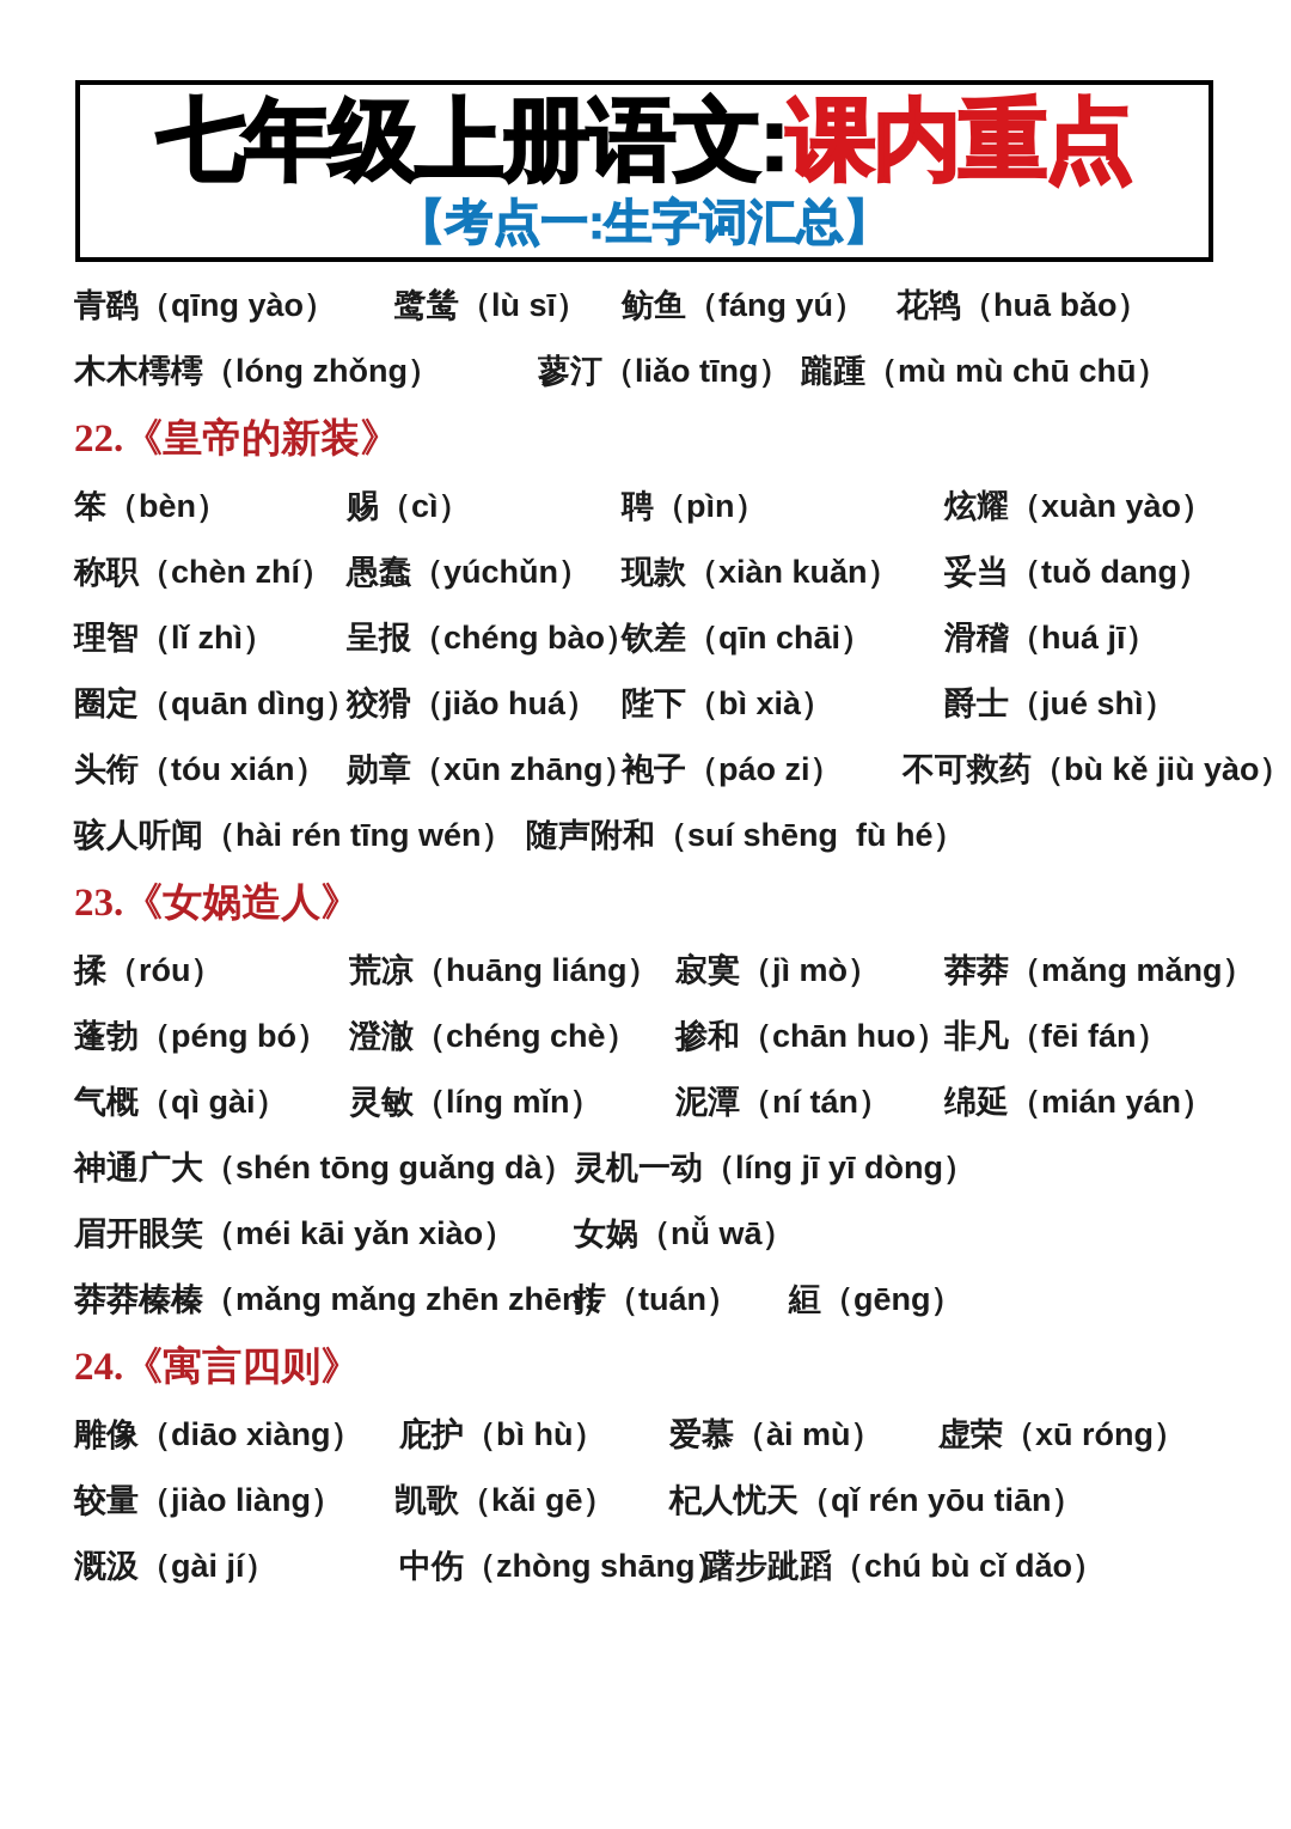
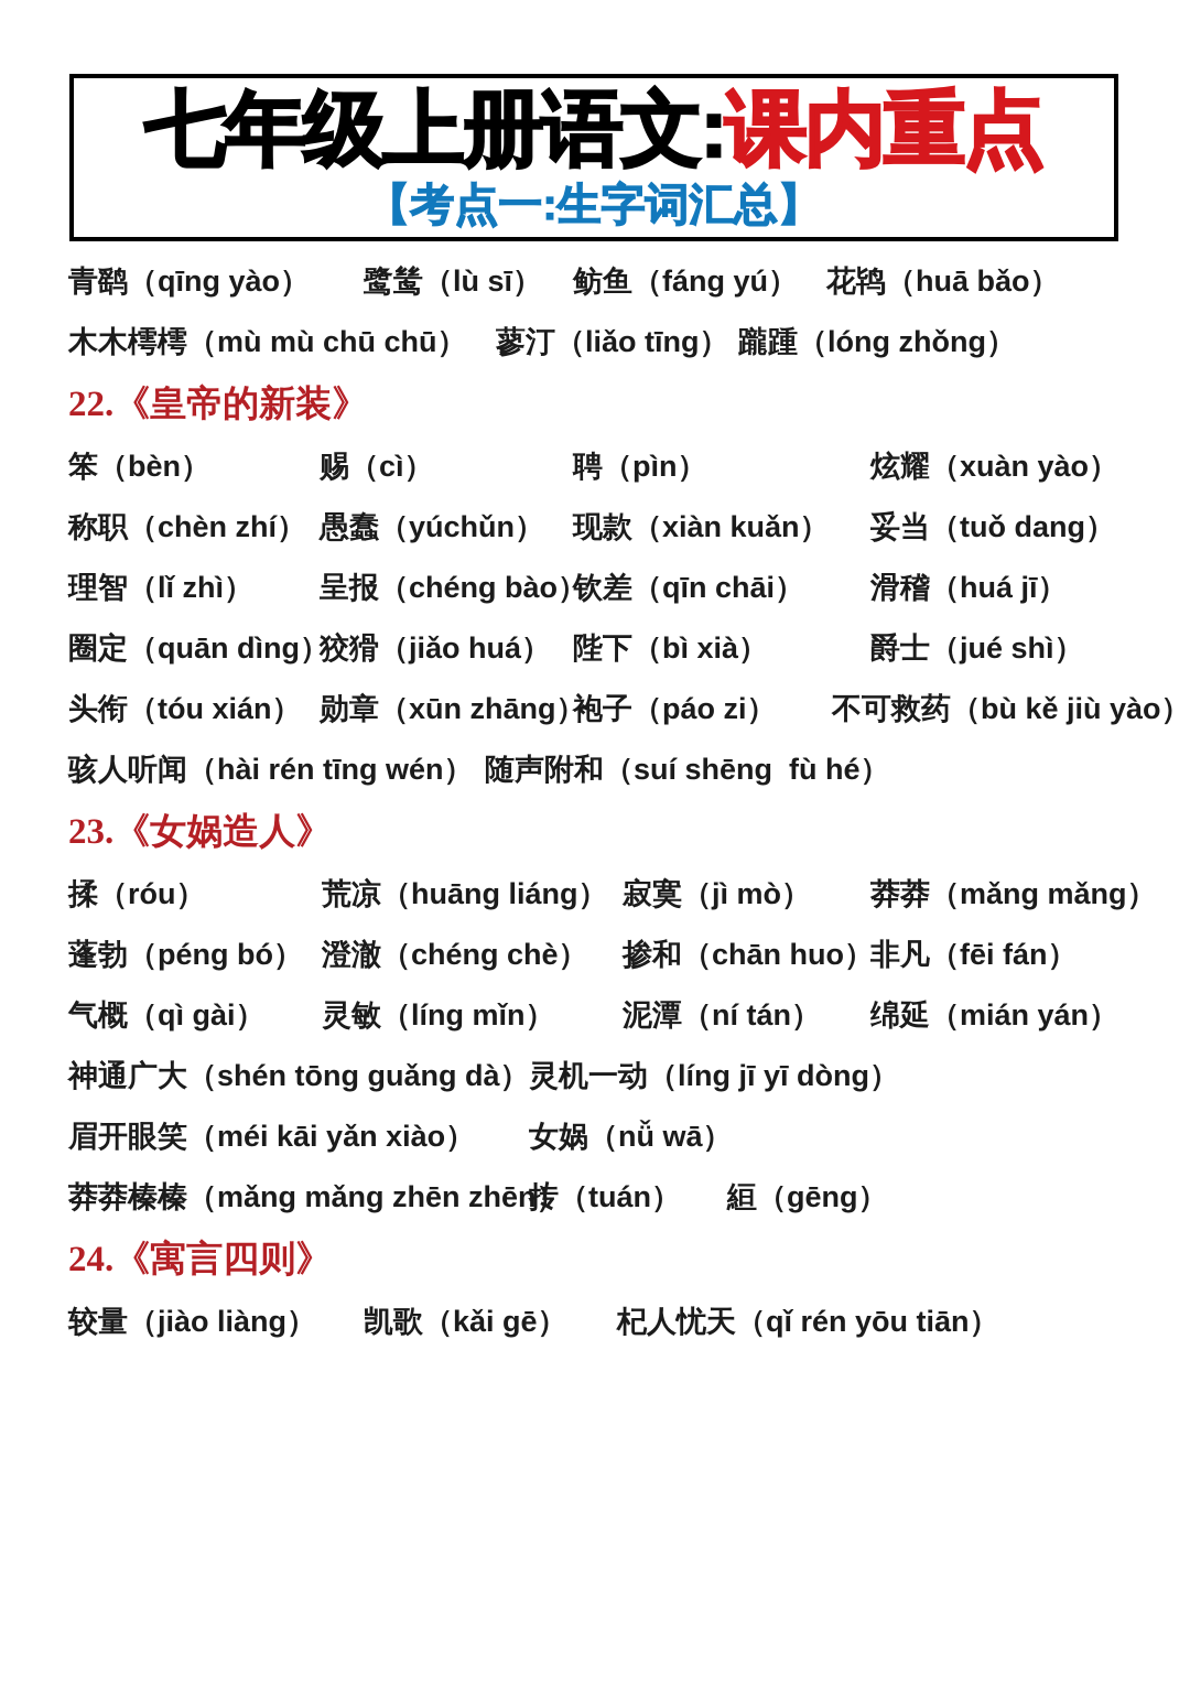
  七年级上册语文:课内重点
  【考点一:生字词汇总】
  青鹞（qīng yào）
  鹭鸶（lù sī）
  鲂鱼（fáng yú）
  花鸨（huā bǎo）
- 木木樗樗（lóng zhǒng）
+ 木木樗樗（mù mù chū chū）
  蓼汀（liǎo tīng）
- 躘踵（mù mù chū chū）
+ 躘踵（lóng zhǒng）
  22.《皇帝的新装》
  笨（bèn）
  赐（cì）
  聘（pìn）
  炫耀（xuàn yào）
  称职（chèn zhí）
  愚蠢（yúchǔn）
  现款（xiàn kuǎn）
  妥当（tuǒ dang）
  理智（lǐ zhì）
  呈报（chéng bào）
  钦差（qīn chāi）
  滑稽（huá jī）
  圈定（quān dìng）
  狡猾（jiǎo huá）
  陛下（bì xià）
  爵士（jué shì）
  头衔（tóu xián）
  勋章（xūn zhāng）
  袍子（páo zi）
  不可救药（bù kě jiù yào）
  骇人听闻（hài rén tīng wén）
  随声附和（suí shēng fù hé）
  23.《女娲造人》
  揉（róu）
  荒凉（huāng liáng）
  寂寞（jì mò）
  莽莽（mǎng mǎng）
  蓬勃（péng bó）
  澄澈（chéng chè）
  掺和（chān huo）
  非凡（fēi fán）
  气概（qì gài）
  灵敏（líng mǐn）
  泥潭（ní tán）
  绵延（mián yán）
  神通广大（shén tōng guǎng dà）
  灵机一动（líng jī yī dòng）
  眉开眼笑（méi kāi yǎn xiào）
  女娲（nǚ wā）
  莽莽榛榛（mǎng mǎng zhēn zhēn）
  抟（tuán）
  絙（gēng）
  24.《寓言四则》
- 雕像（diāo xiàng）
- 庇护（bì hù）
- 爱慕（ài mù）
- 虚荣（xū róng）
  较量（jiào liàng）
  凯歌（kǎi gē）
  杞人忧天（qǐ rén yōu tiān）
- 溉汲（gài jí）
- 中伤（zhòng shāng）
- 躇步跐蹈（chú bù cǐ dǎo）
